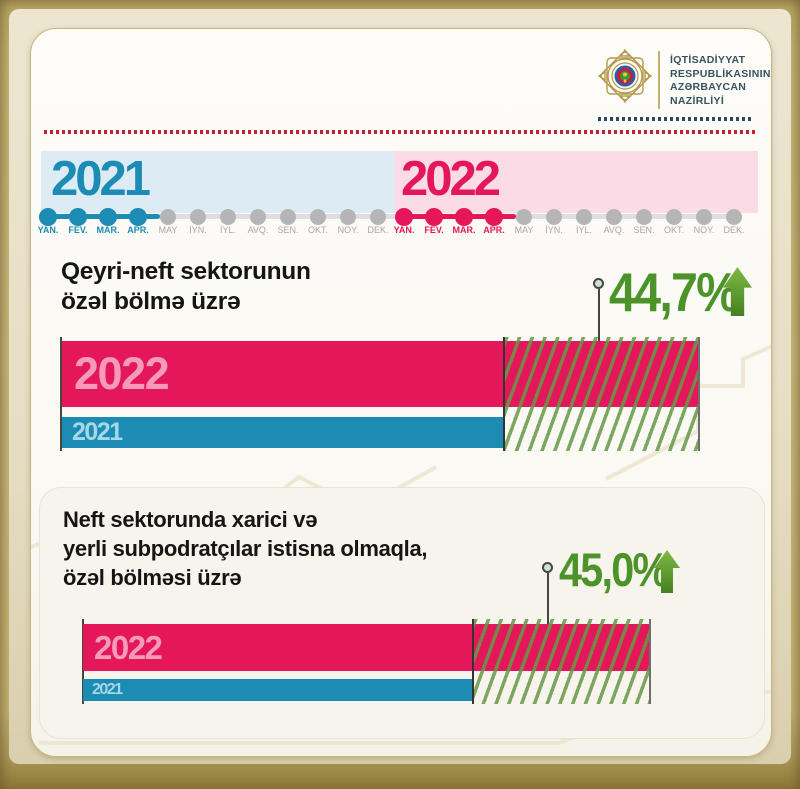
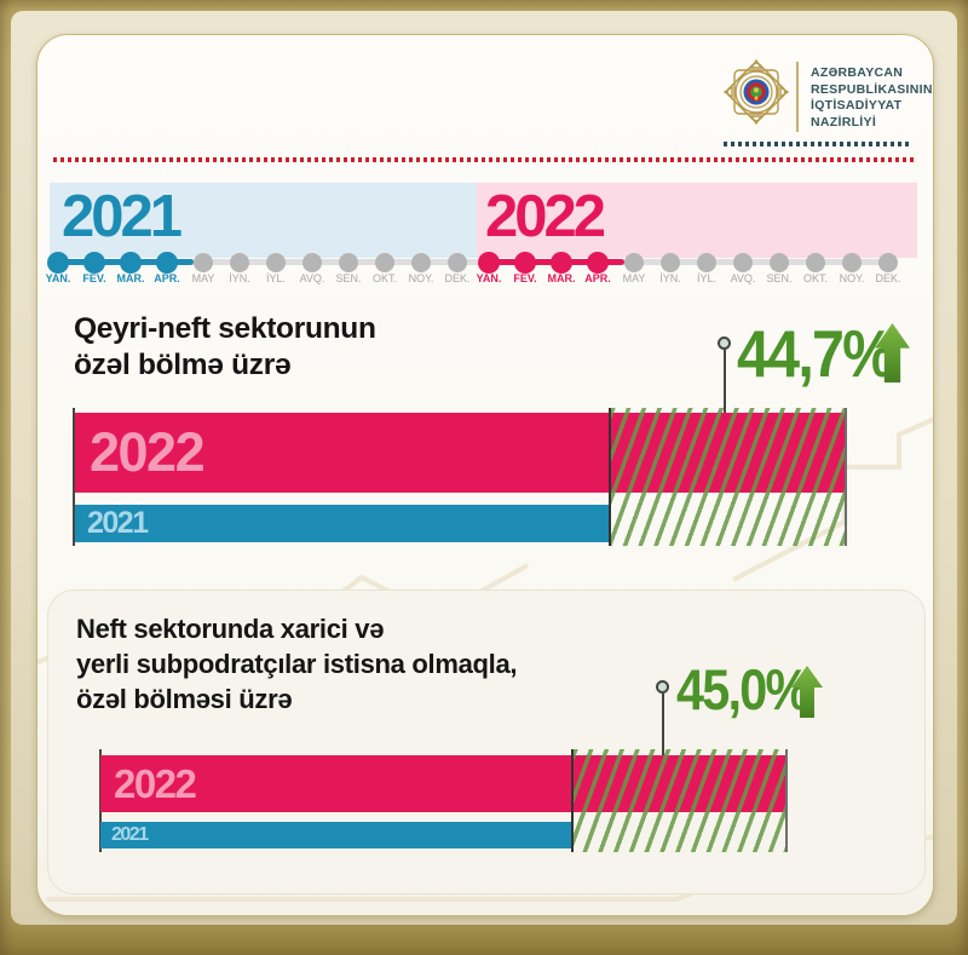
- İQTİSADİYYAT
+ AZƏRBAYCAN
  RESPUBLİKASININ
- AZƏRBAYCAN
+ İQTİSADİYYAT
  NAZİRLİYİ
  2021
  YAN.
  FEV.
  MAR.
  APR.
  MAY
  İYN.
  İYL.
  AVQ.
  SEN.
  OKT.
  NOY.
  DEK.
  2022
  YAN.
  FEV.
  MAR.
  APR.
  MAY
  İYN.
  İYL.
  AVQ.
  SEN.
  OKT.
  NOY.
  DEK.
  Qeyri-neft sektorunun
  özəl bölmə üzrə
  44,7%
  2022
  2021
  Neft sektorunda xarici və
  yerli subpodratçılar istisna olmaqla,
  özəl bölməsi üzrə
  45,0%
  2022
  2021
